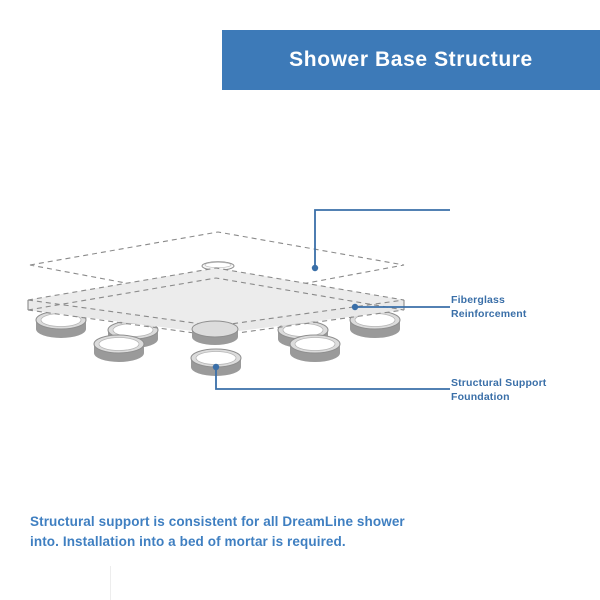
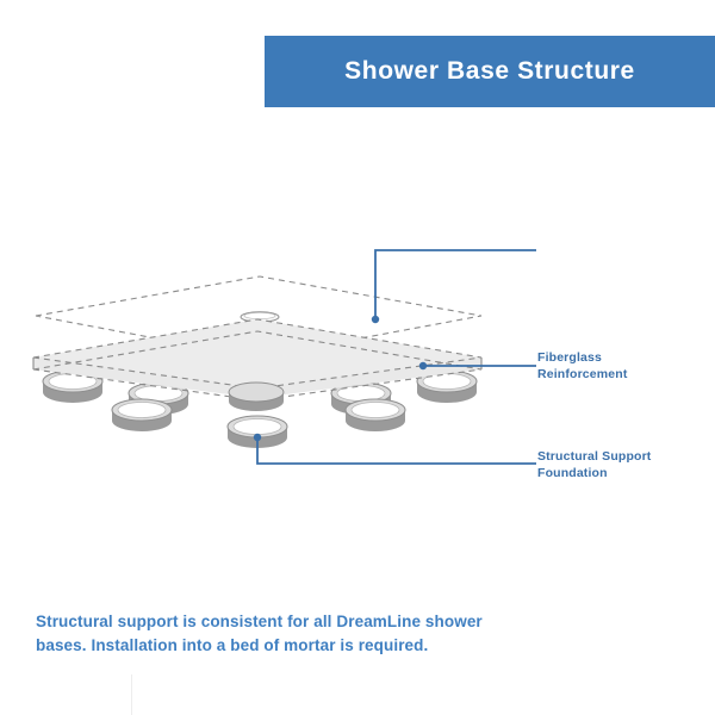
  Shower Base Structure
  Fiberglass
  Reinforcement
  Structural Support
  Foundation
- Structural support is consistent for all DreamLine shower into. Installation into a bed of mortar is required.
+ Structural support is consistent for all DreamLine shower bases. Installation into a bed of mortar is required.
